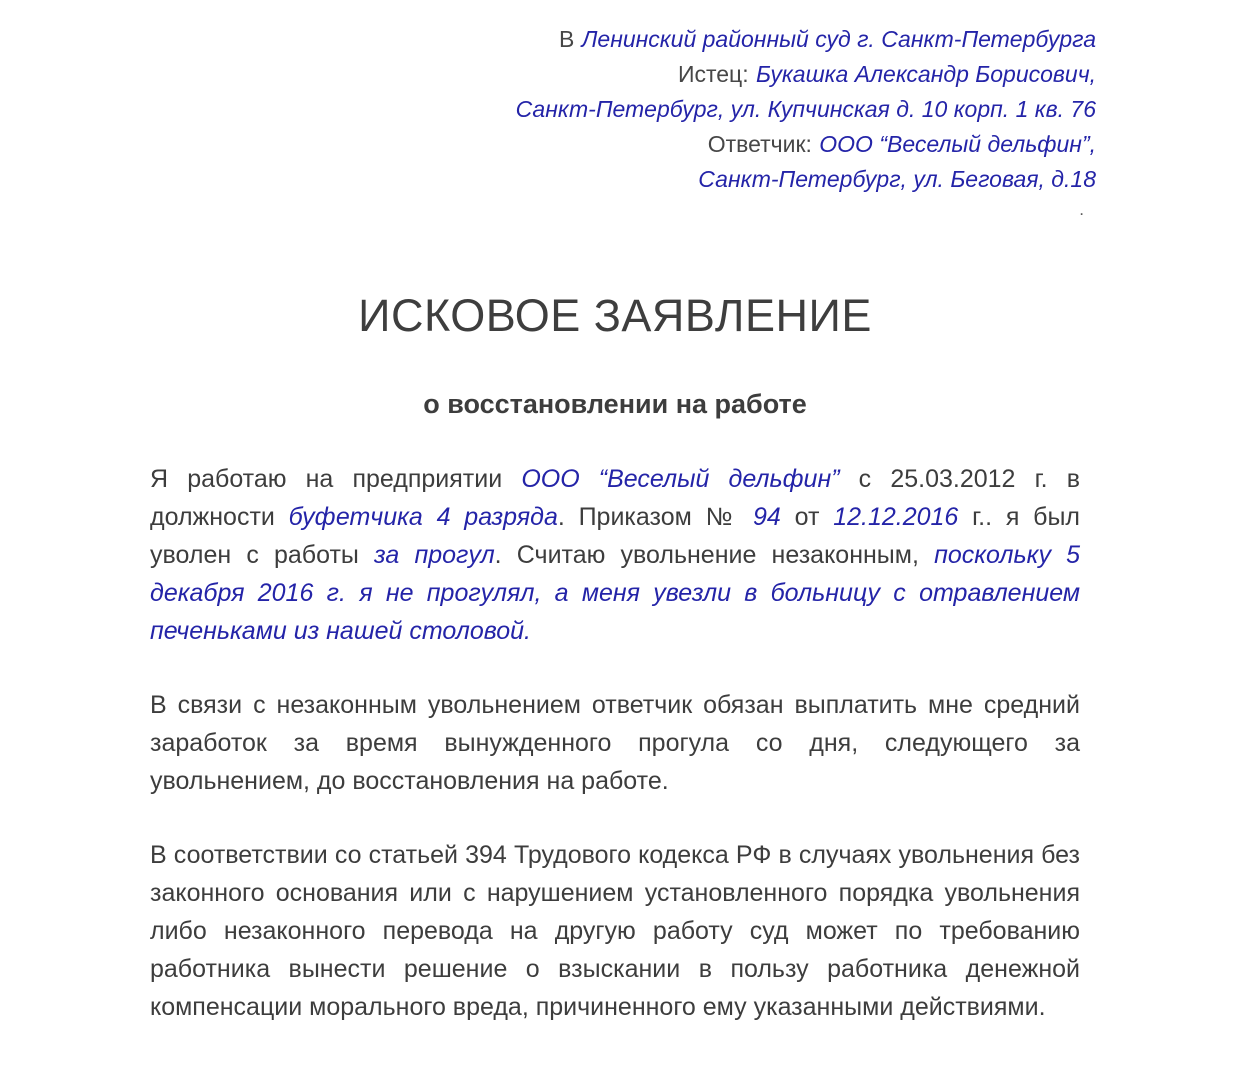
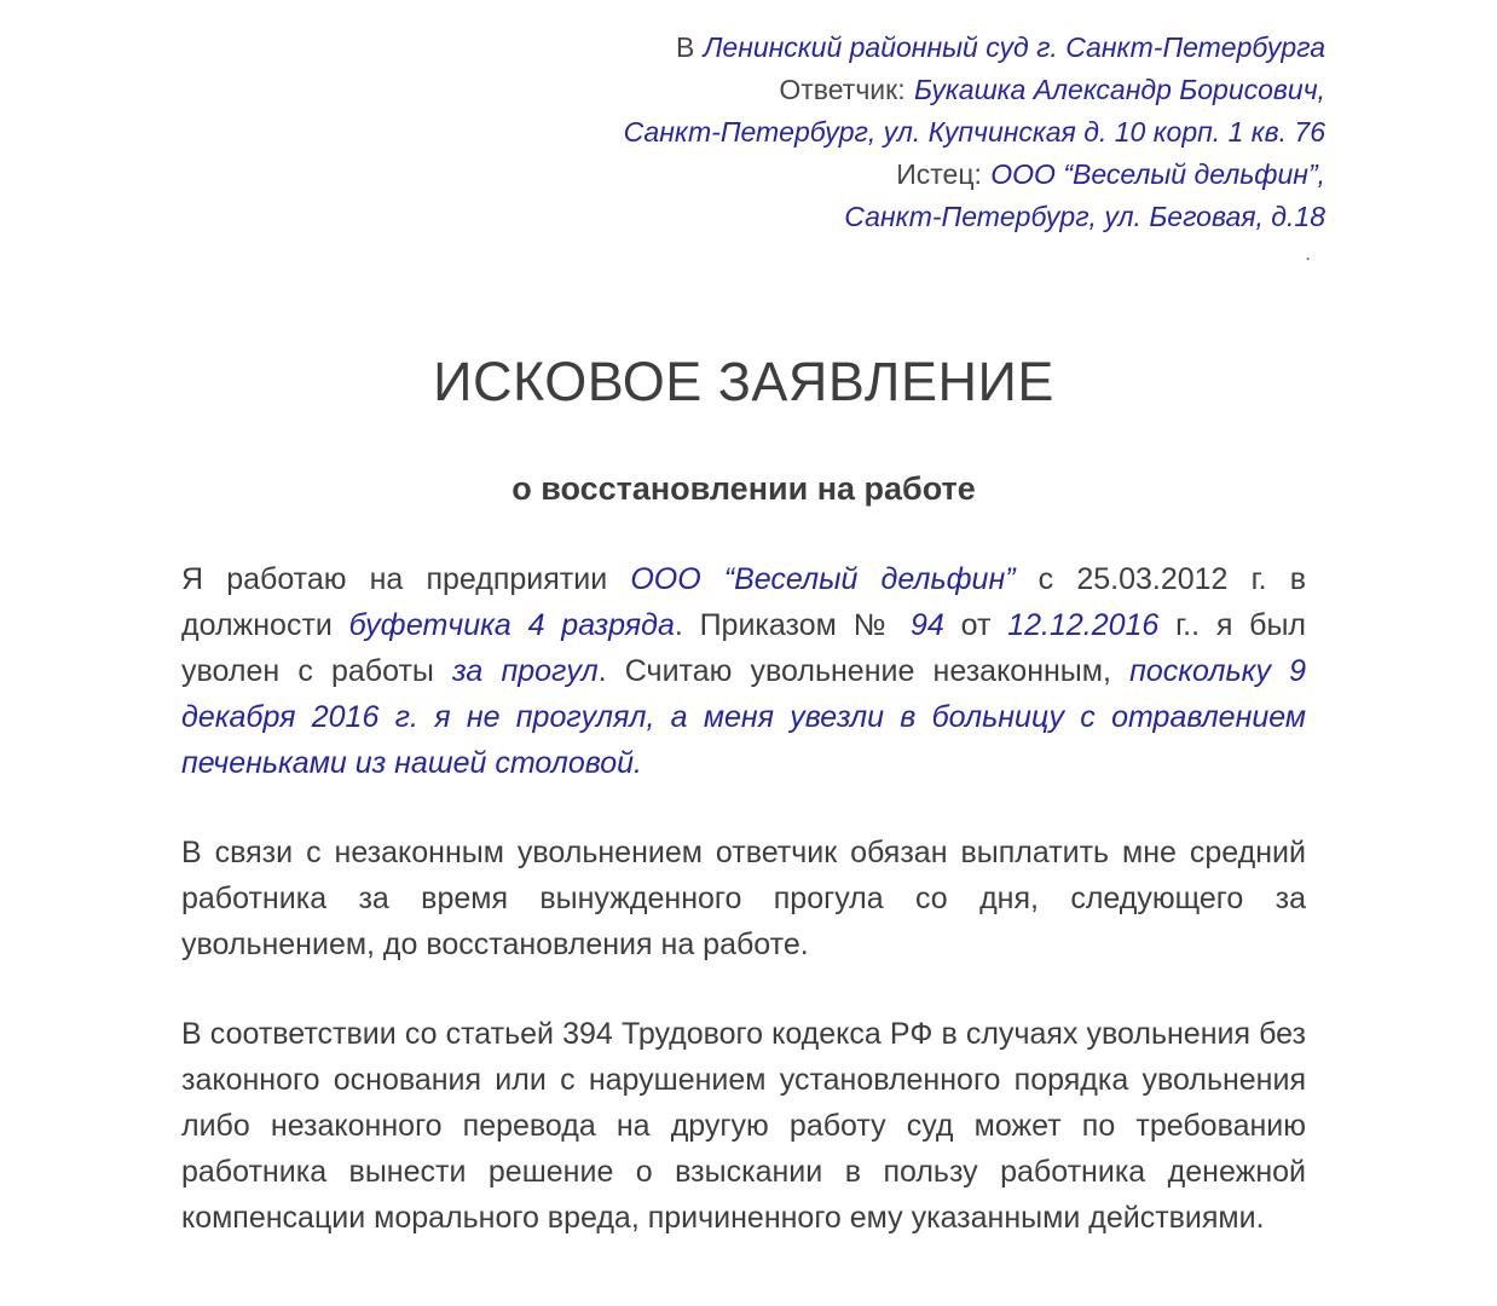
  В Ленинский районный суд г. Санкт-Петербурга
- Истец: Букашка Александр Борисович,
+ Ответчик: Букашка Александр Борисович,
  Санкт-Петербург, ул. Купчинская д. 10 корп. 1 кв. 76
- Ответчик: ООО “Веселый дельфин”,
+ Истец: ООО “Веселый дельфин”,
  Санкт-Петербург, ул. Беговая, д.18
  .
  ИСКОВОЕ ЗАЯВЛЕНИЕ
  о восстановлении на работе
- Я работаю на предприятии ООО “Веселый дельфин” с 25.03.2012 г. в должности буфетчика 4 разряда. Приказом № 94 от 12.12.2016 г.. я был уволен с работы за прогул. Считаю увольнение незаконным, поскольку 5 декабря 2016 г. я не прогулял, а меня увезли в больницу с отравлением печеньками из нашей столовой.
+ Я работаю на предприятии ООО “Веселый дельфин” с 25.03.2012 г. в должности буфетчика 4 разряда. Приказом № 94 от 12.12.2016 г.. я был уволен с работы за прогул. Считаю увольнение незаконным, поскольку 9 декабря 2016 г. я не прогулял, а меня увезли в больницу с отравлением печеньками из нашей столовой.
- В связи с незаконным увольнением ответчик обязан выплатить мне средний заработок за время вынужденного прогула со дня, следующего за увольнением, до восстановления на работе.
+ В связи с незаконным увольнением ответчик обязан выплатить мне средний работника за время вынужденного прогула со дня, следующего за увольнением, до восстановления на работе.
  В соответствии со статьей 394 Трудового кодекса РФ в случаях увольнения без законного основания или с нарушением установленного порядка увольнения либо незаконного перевода на другую работу суд может по требованию работника вынести решение о взыскании в пользу работника денежной компенсации морального вреда, причиненного ему указанными действиями.
